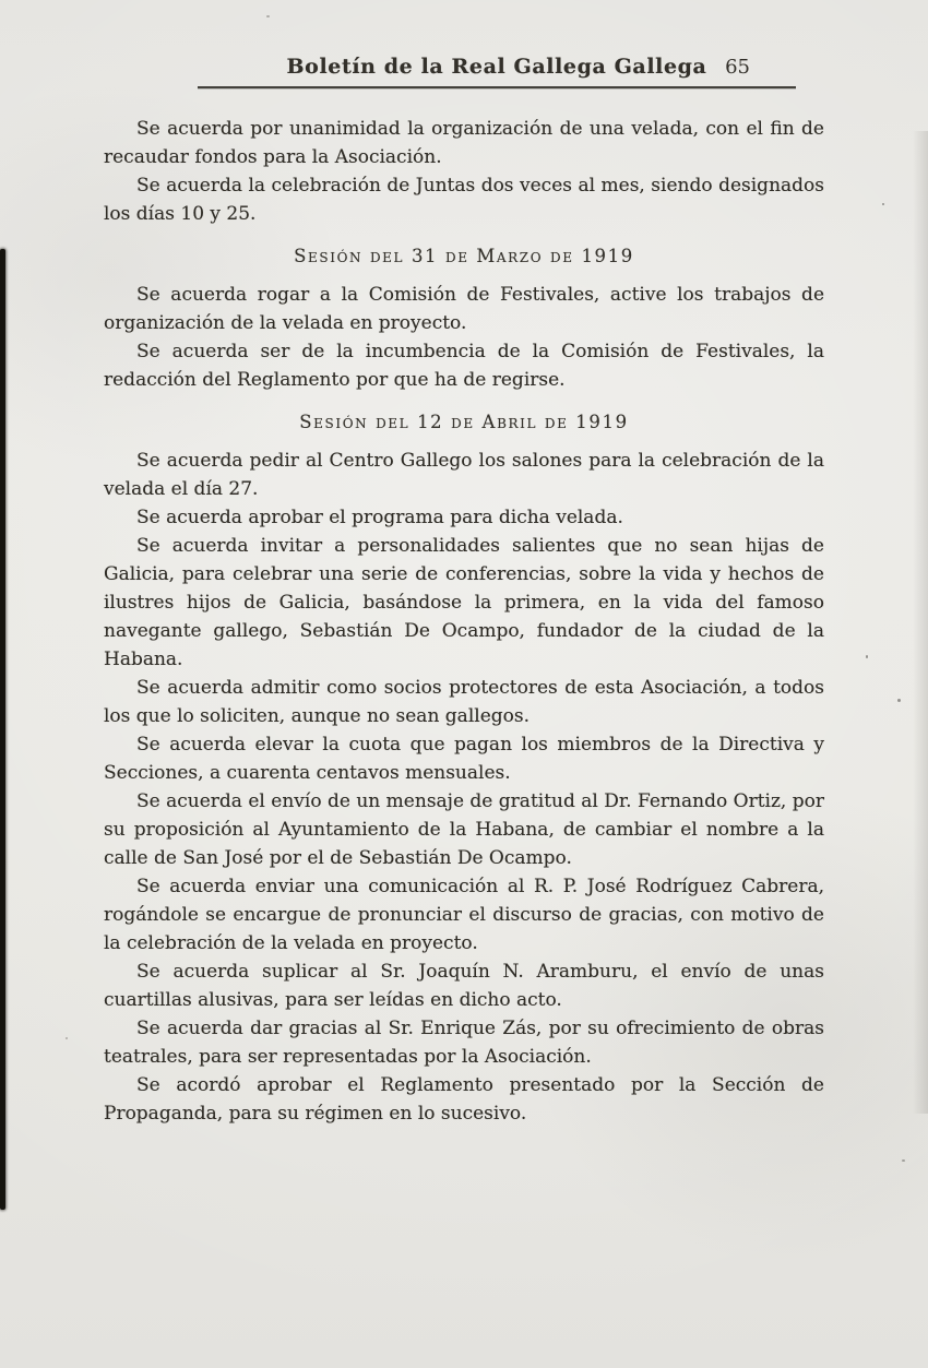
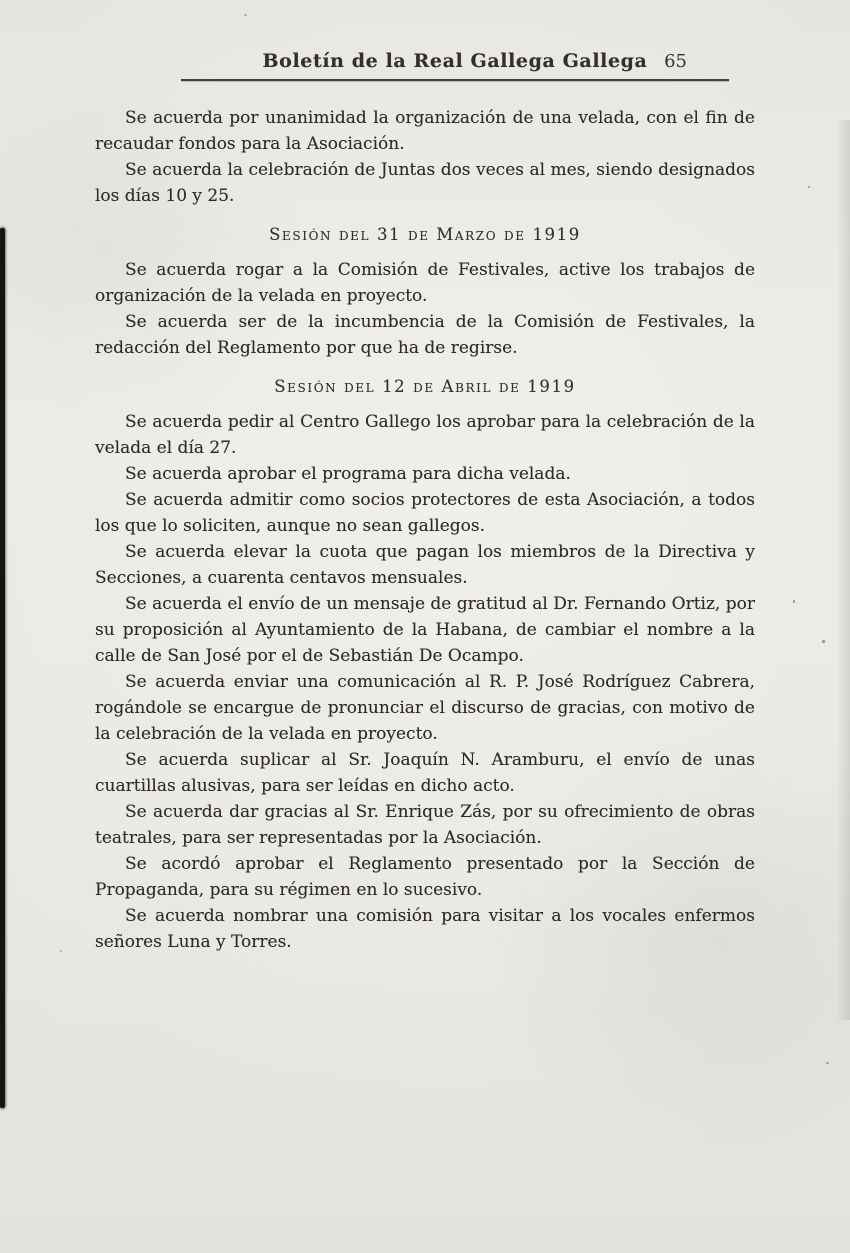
  Boletín de la Real Gallega Gallega
  65
  Se acuerda por unanimidad la organización de una velada, con el fin de recaudar fondos para la Asociación.
  Se acuerda la celebración de Juntas dos veces al mes, siendo designados los días 10 y 25.
  Sesión del 31 de Marzo de 1919
  Se acuerda rogar a la Comisión de Festivales, active los trabajos de organización de la velada en proyecto.
  Se acuerda ser de la incumbencia de la Comisión de Festivales, la redacción del Reglamento por que ha de regirse.
  Sesión del 12 de Abril de 1919
- Se acuerda pedir al Centro Gallego los salones para la celebración de la velada el día 27.
+ Se acuerda pedir al Centro Gallego los aprobar para la celebración de la velada el día 27.
  Se acuerda aprobar el programa para dicha velada.
- Se acuerda invitar a personalidades salientes que no sean hijas de Galicia, para celebrar una serie de conferencias, sobre la vida y hechos de ilustres hijos de Galicia, basándose la primera, en la vida del famoso navegante gallego, Sebastián De Ocampo, fundador de la ciudad de la Habana.
  Se acuerda admitir como socios protectores de esta Asociación, a todos los que lo soliciten, aunque no sean gallegos.
  Se acuerda elevar la cuota que pagan los miembros de la Directiva y Secciones, a cuarenta centavos mensuales.
  Se acuerda el envío de un mensaje de gratitud al Dr. Fernando Ortiz, por su proposición al Ayuntamiento de la Habana, de cambiar el nombre a la calle de San José por el de Sebastián De Ocampo.
  Se acuerda enviar una comunicación al R. P. José Rodríguez Cabrera, rogándole se encargue de pronunciar el discurso de gracias, con motivo de la celebración de la velada en proyecto.
  Se acuerda suplicar al Sr. Joaquín N. Aramburu, el envío de unas cuartillas alusivas, para ser leídas en dicho acto.
  Se acuerda dar gracias al Sr. Enrique Zás, por su ofrecimiento de obras teatrales, para ser representadas por la Asociación.
  Se acordó aprobar el Reglamento presentado por la Sección de Propaganda, para su régimen en lo sucesivo.
+ Se acuerda nombrar una comisión para visitar a los vocales enfermos señores Luna y Torres.
